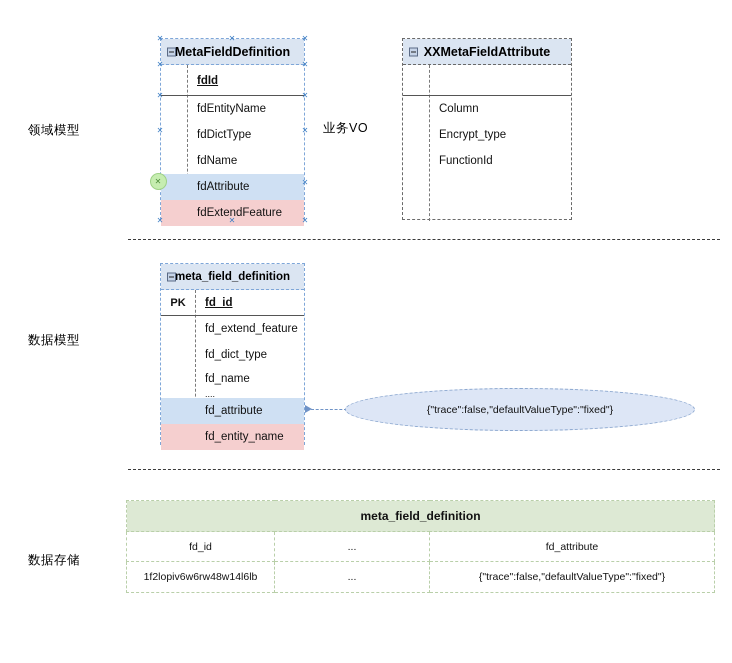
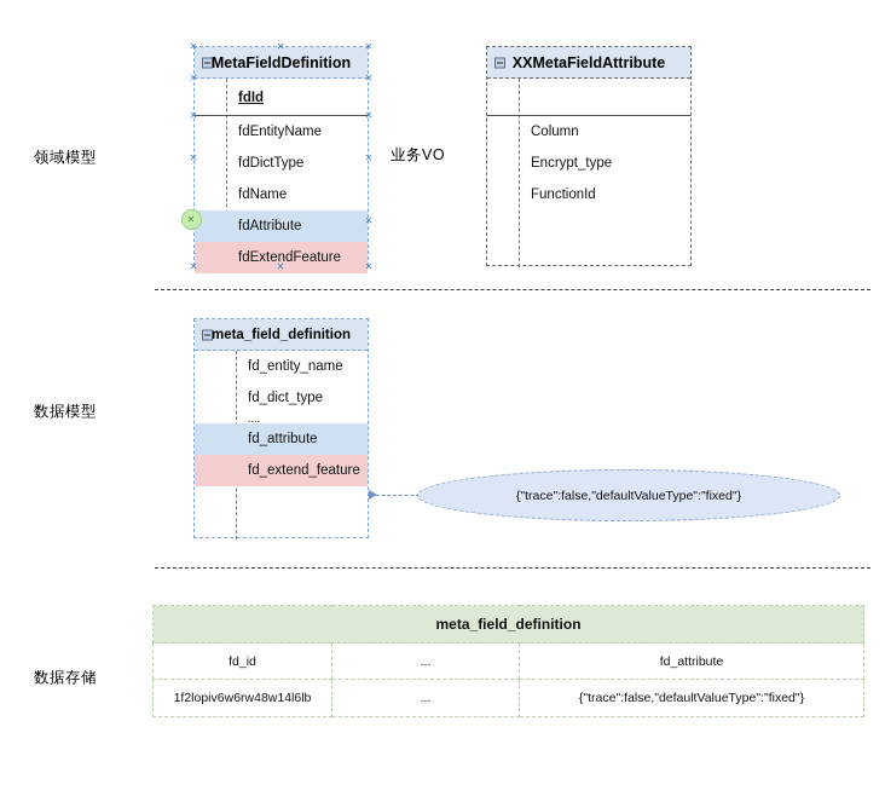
  领域模型
  数据模型
  数据存储
  MetaFieldDefinition
  fdId
  fdEntityName
  fdDictType
  fdName
  fdAttribute
  fdExtendFeature
  XXMetaFieldAttribute
  Column
  Encrypt_type
  FunctionId
  业务VO
  meta_field_definition
- PK
- fd_id
- fd_extend_feature
+ fd_entity_name
  fd_dict_type
- fd_name
  ....
  fd_attribute
- fd_entity_name
+ fd_extend_feature
  {"trace":false,"defaultValueType":"fixed"}
  meta_field_definition
  fd_id	...	fd_attribute
  1f2lopiv6w6rw48w14l6lb	...	{"trace":false,"defaultValueType":"fixed"}
